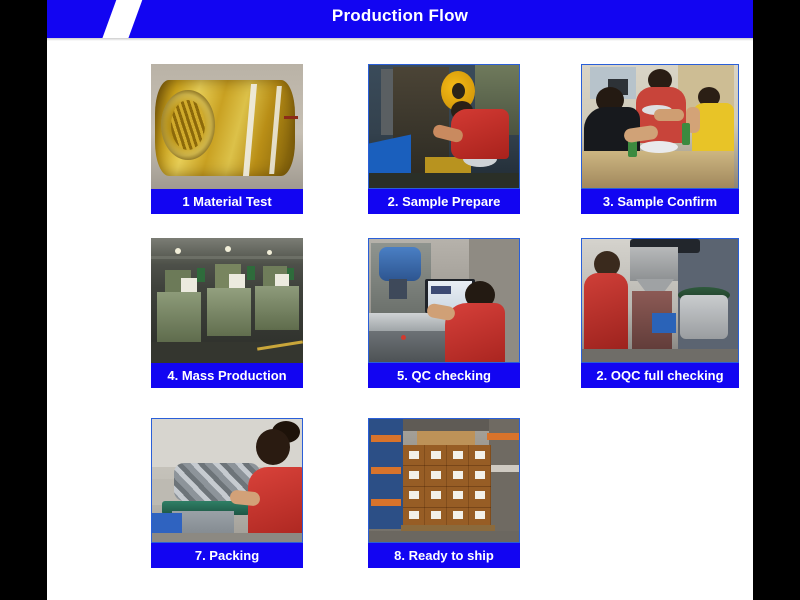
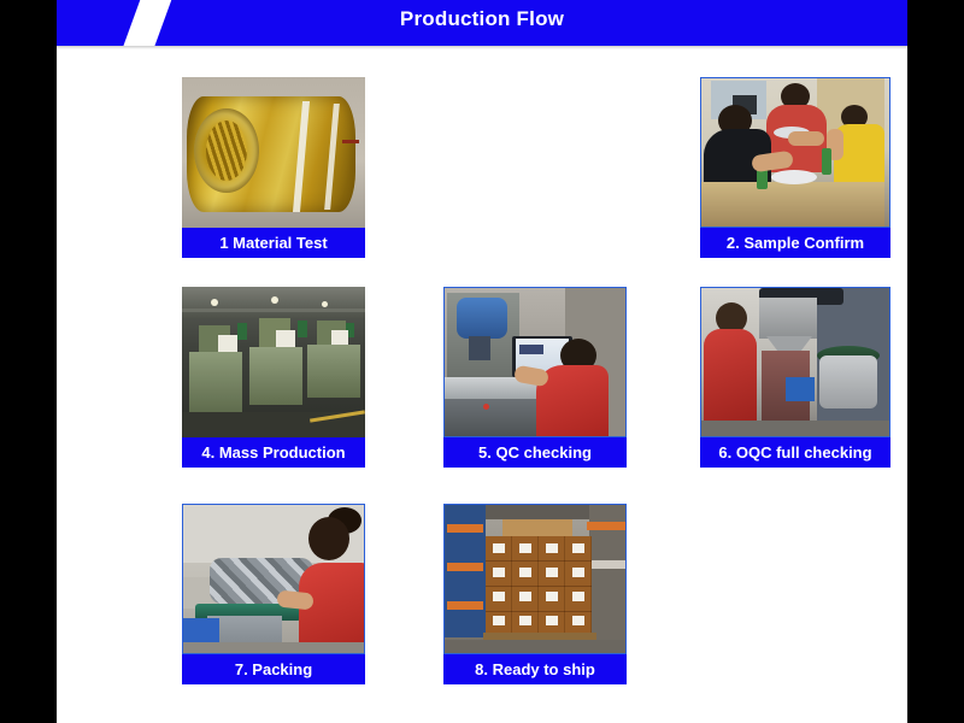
  Production Flow
  1 Material Test
- 2. Sample Prepare
- 3. Sample Confirm
+ 2. Sample Confirm
  4. Mass Production
  5. QC checking
- 2. OQC full checking
+ 6. OQC full checking
  7. Packing
  8. Ready to ship
